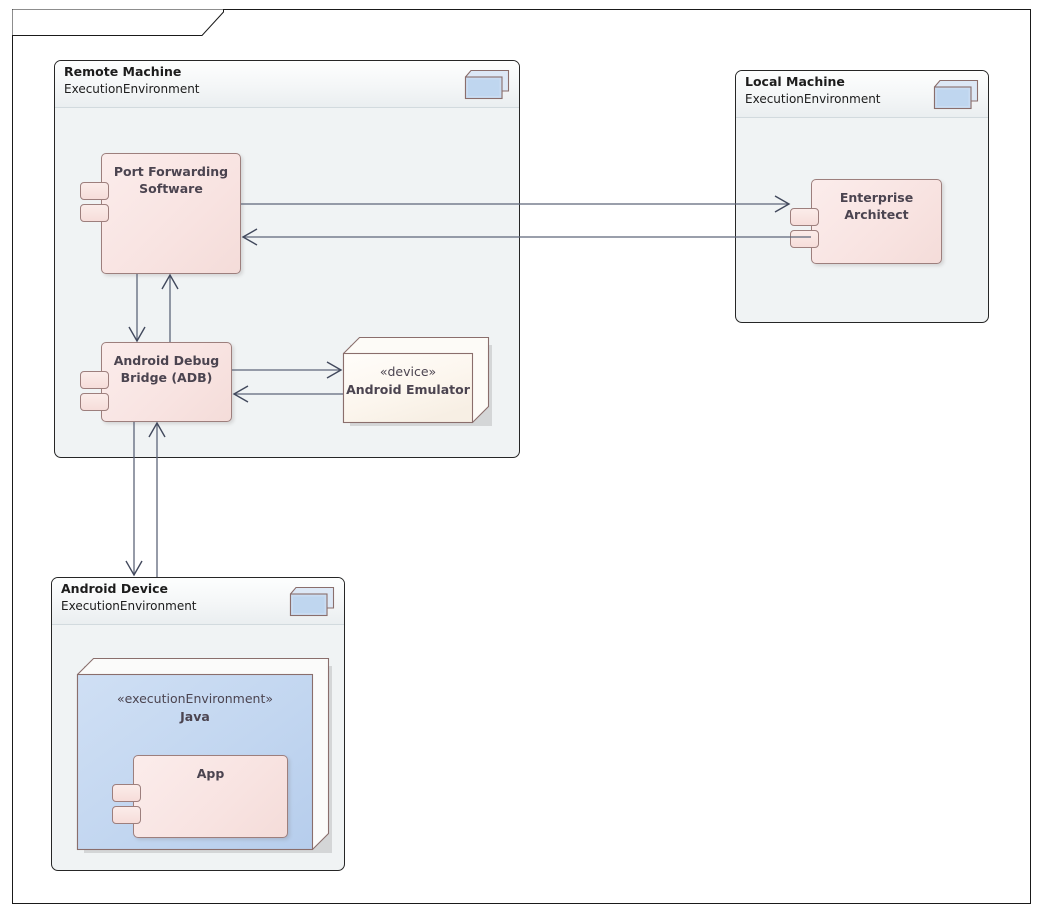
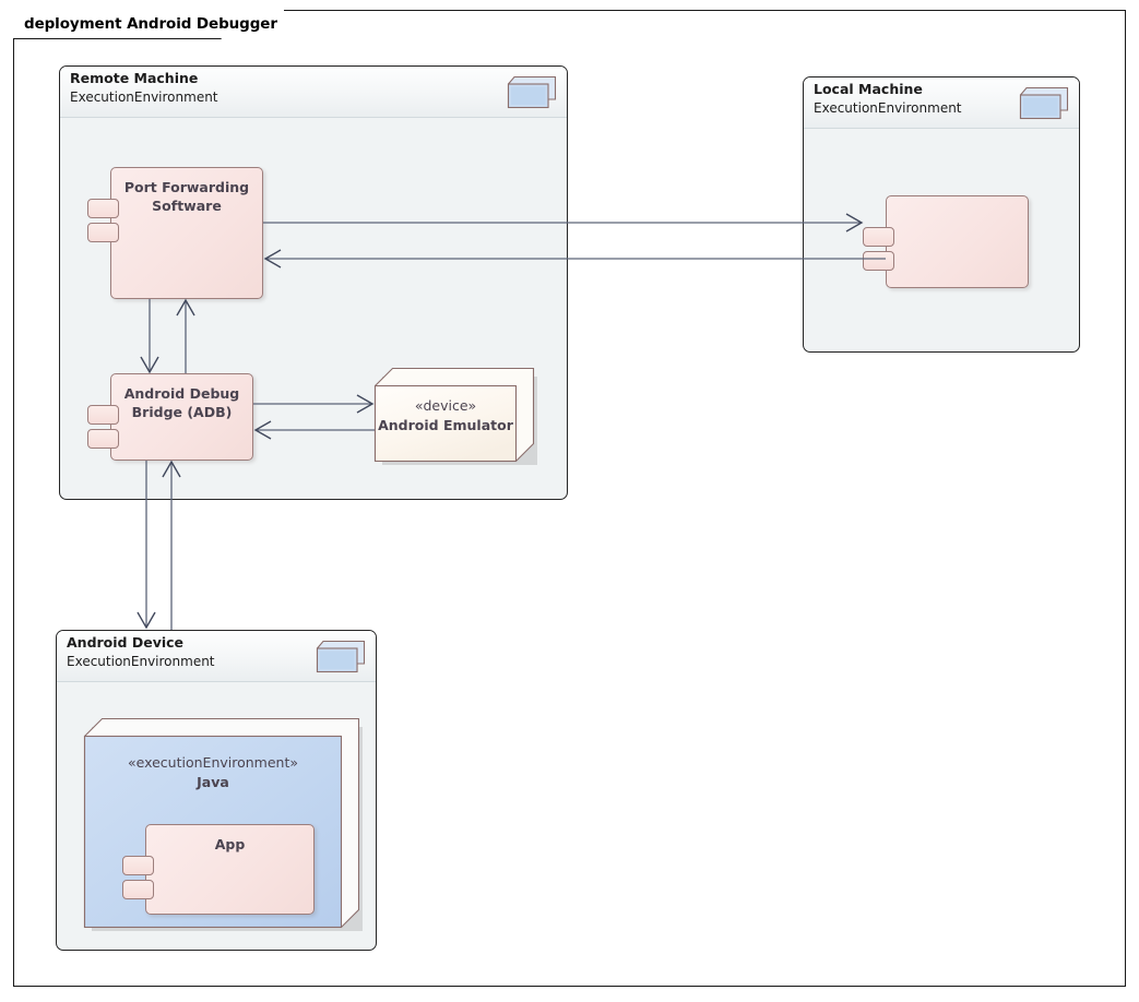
+ deployment Android Debugger
  Remote Machine
  ExecutionEnvironment
  Local Machine
  ExecutionEnvironment
  Android Device
  ExecutionEnvironment
  «executionEnvironment»
  Java
  App
  «device»
  Android Emulator
  Port Forwarding Software
  Android Debug Bridge (ADB)
- Enterprise Architect
